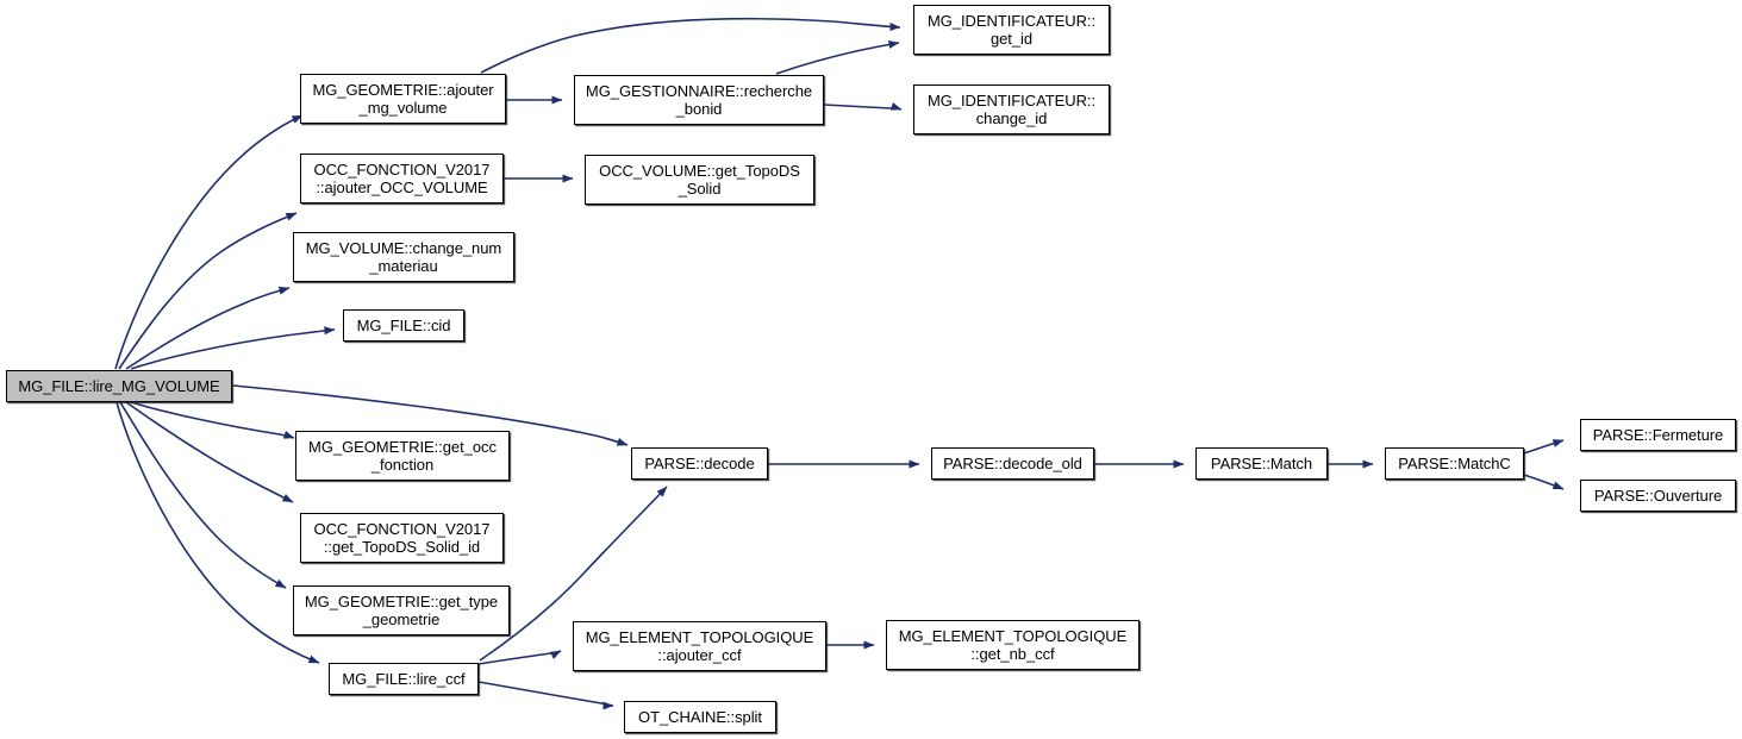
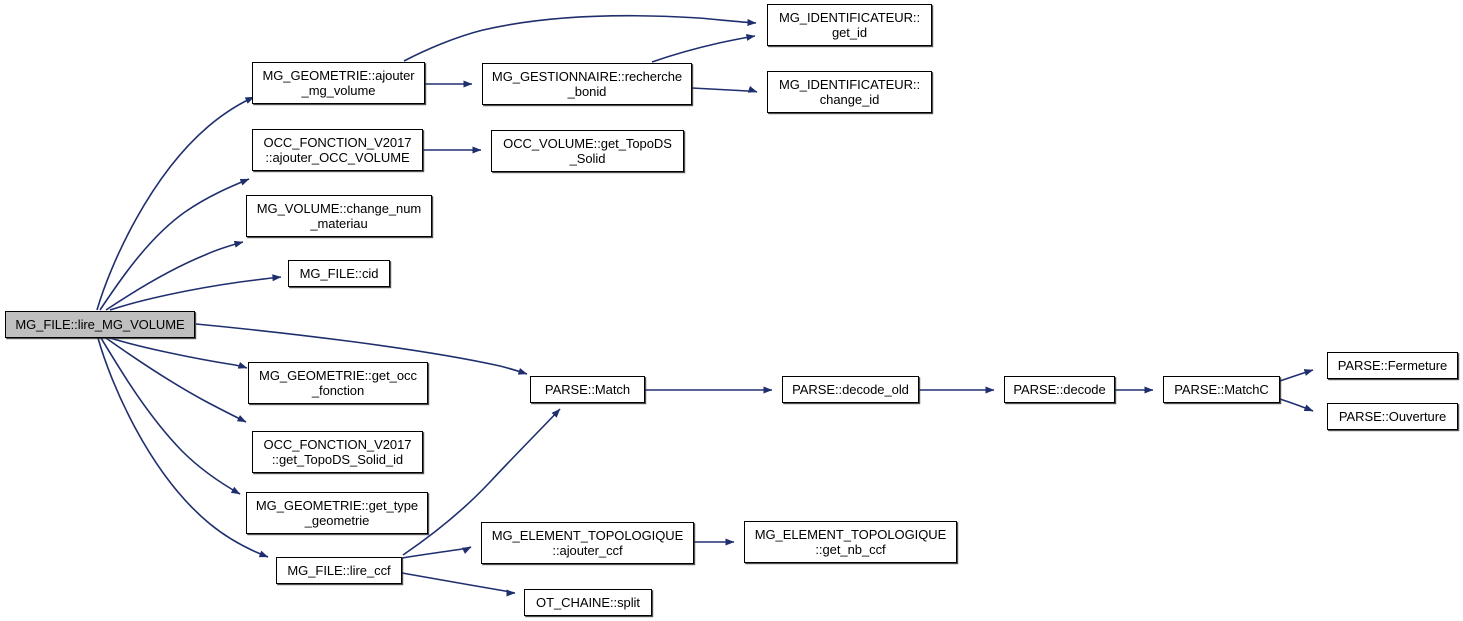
  MG_FILE::lire_MG_VOLUME
  MG_GEOMETRIE::ajouter
  _mg_volume
  MG_GESTIONNAIRE::recherche
  _bonid
  MG_IDENTIFICATEUR::
  get_id
  MG_IDENTIFICATEUR::
  change_id
  OCC_FONCTION_V2017
  ::ajouter_OCC_VOLUME
  OCC_VOLUME::get_TopoDS
  _Solid
  MG_VOLUME::change_num
  _materiau
  MG_FILE::cid
  MG_GEOMETRIE::get_occ
  _fonction
  OCC_FONCTION_V2017
  ::get_TopoDS_Solid_id
  MG_GEOMETRIE::get_type
  _geometrie
  MG_FILE::lire_ccf
  MG_ELEMENT_TOPOLOGIQUE
  ::ajouter_ccf
  MG_ELEMENT_TOPOLOGIQUE
  ::get_nb_ccf
  OT_CHAINE::split
- PARSE::decode
+ PARSE::Match
  PARSE::decode_old
- PARSE::Match
+ PARSE::decode
  PARSE::MatchC
  PARSE::Fermeture
  PARSE::Ouverture
